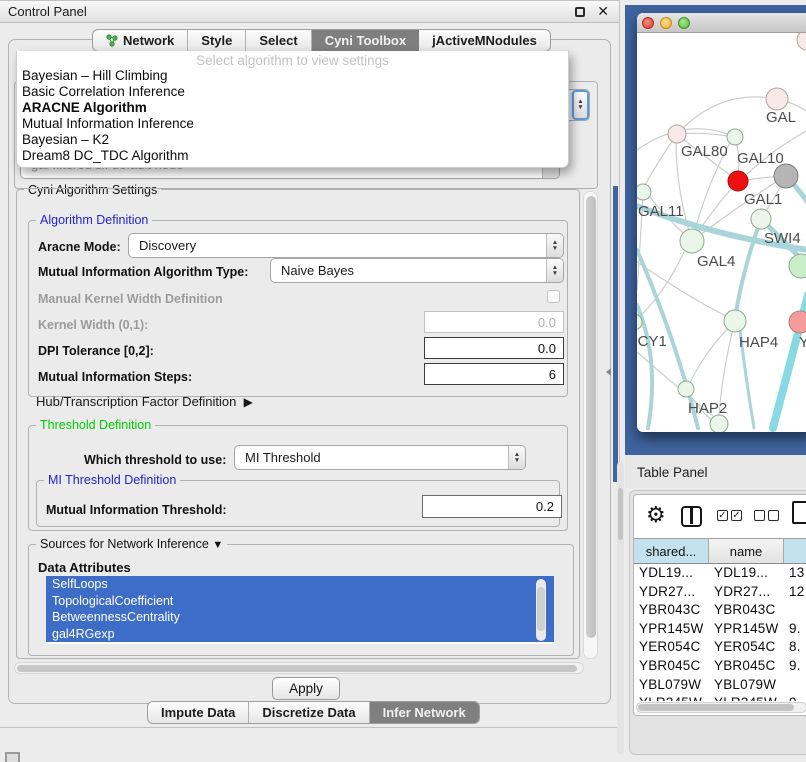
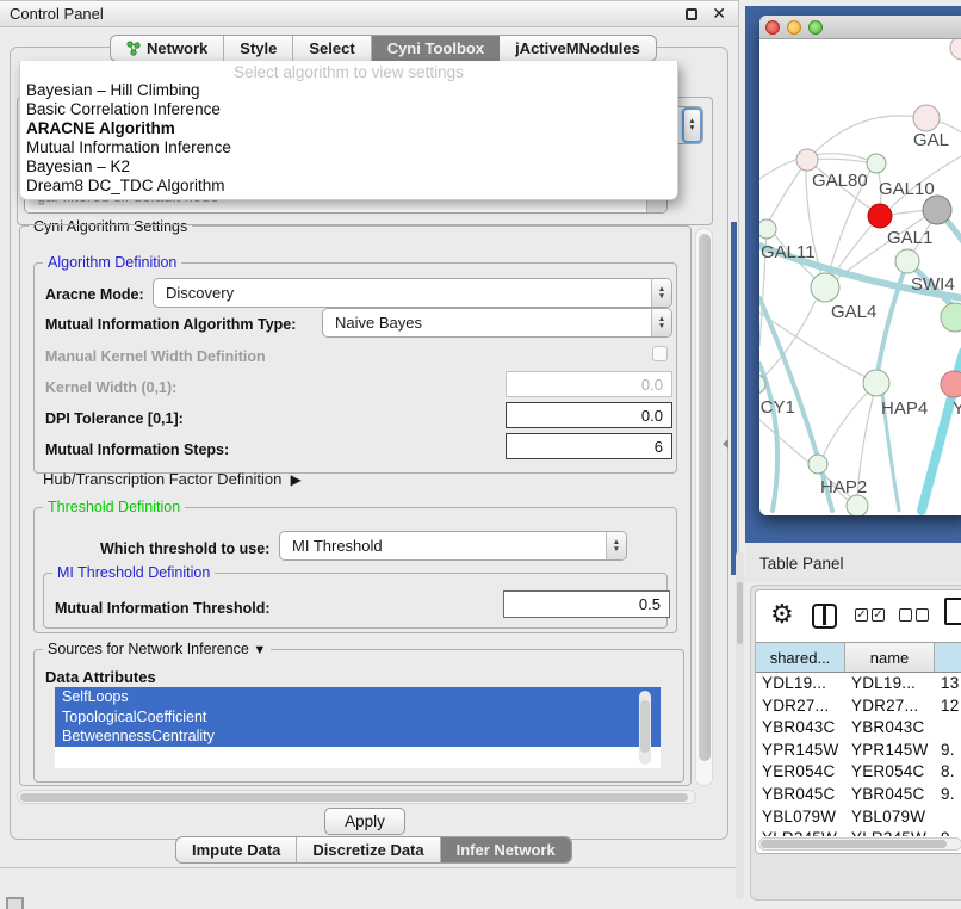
  Control Panel
  ✕
  Network
  Style
  Select
  Cyni Toolbox
  jActiveMNodules
  Select algorithm to view settings
  Bayesian – Hill Climbing
  Basic Correlation Inference
  ARACNE Algorithm
  Mutual Information Inference
  Bayesian – K2
  Dream8 DC_TDC Algorithm
  Cyni Algorithm Settings
  Algorithm Definition
  Aracne Mode:
  Discovery
  Mutual Information Algorithm Type:
  Naive Bayes
  Manual Kernel Width Definition
  Kernel Width (0,1):
  0.0
- DPI Tolerance [0,2]:
+ DPI Tolerance [0,1]:
  0.0
  Mutual Information Steps:
  6
  Hub/Transcription Factor Definition ▶
  Threshold Definition
  Which threshold to use:
  MI Threshold
  MI Threshold Definition
  Mutual Information Threshold:
- 0.2
+ 0.5
  Sources for Network Inference ▼
  Data Attributes
  SelfLoops
  TopologicalCoefficient
  BetweennessCentrality
- gal4RGexp
  Apply
  Impute Data
  Discretize Data
  Infer Network
  GAL
  GAL80
  GAL10
  GAL1
  SWI4
  GAL11
  GAL4
  CY1
  HAP4
  Y
  HAP2
  Table Panel
  ⚙
  shared...
  name
  YDL19...
  YDL19...
  13
  YDR27...
  YDR27...
  12
  YBR043C
  YBR043C
  YPR145W
  YPR145W
  9.
  YER054C
  YER054C
  8.
  YBR045C
  YBR045C
  9.
  YBL079W
  YBL079W
